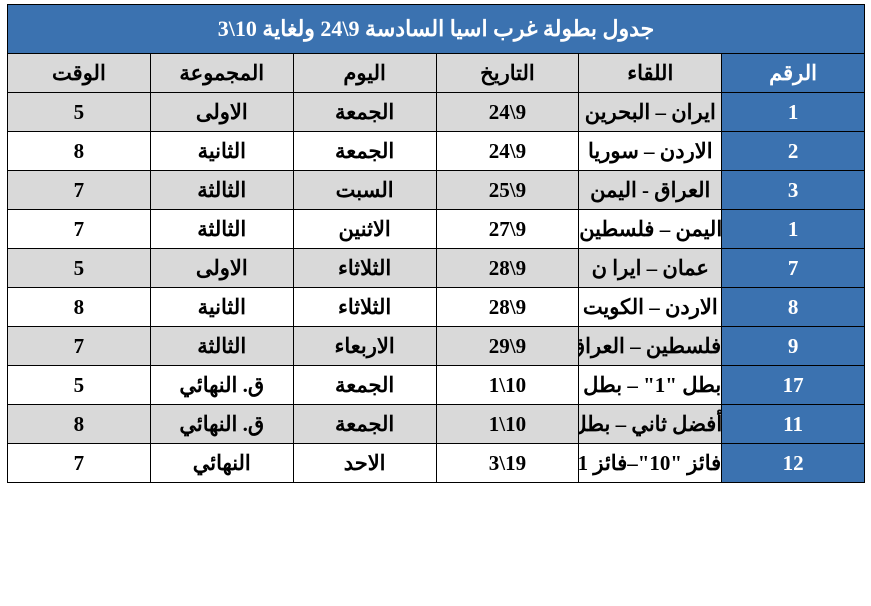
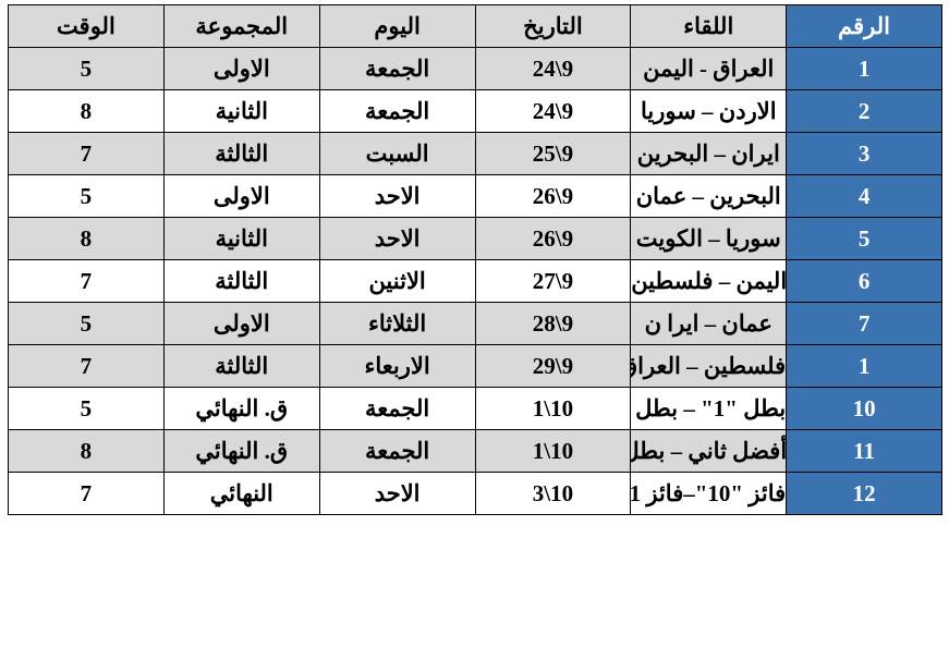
- جدول بطولة غرب اسيا السادسة 9\24 ولغاية 10\3
  الرقم	اللقاء	التاريخ	اليوم	المجموعة	الوقت
- 1	ايران – البحرين	9\24	الجمعة	الاولى	5
+ 1	العراق - اليمن	9\24	الجمعة	الاولى	5
  2	الاردن – سوريا	9\24	الجمعة	الثانية	8
- 3	العراق - اليمن	9\25	السبت	الثالثة	7
+ 3	ايران – البحرين	9\25	السبت	الثالثة	7
+ 4	البحرين – عمان	9\26	الاحد	الاولى	5
+ 5	سوريا – الكويت	9\26	الاحد	الثانية	8
- 1	اليمن – فلسطين	9\27	الاثنين	الثالثة	7
+ 6	اليمن – فلسطين	9\27	الاثنين	الثالثة	7
  7	عمان – ايرا ن	9\28	الثلاثاء	الاولى	5
- 8	الاردن – الكويت	9\28	الثلاثاء	الثانية	8
- 9	فلسطين – العرا	9\29	الاربعاء	الثالثة	7
+ 1	فلسطين – العرا	9\29	الاربعاء	الثالثة	7
- 17	بطل "1" – بطل	10\1	الجمعة	ق. النهائي	5
+ 10	بطل "1" – بطل	10\1	الجمعة	ق. النهائي	5
  11	أفضل ثاني – بطل	10\1	الجمعة	ق. النهائي	8
- 12	فائز "10"–فائز 1	19\3	الاحد	النهائي	7
+ 12	فائز "10"–فائز 1	10\3	الاحد	النهائي	7
